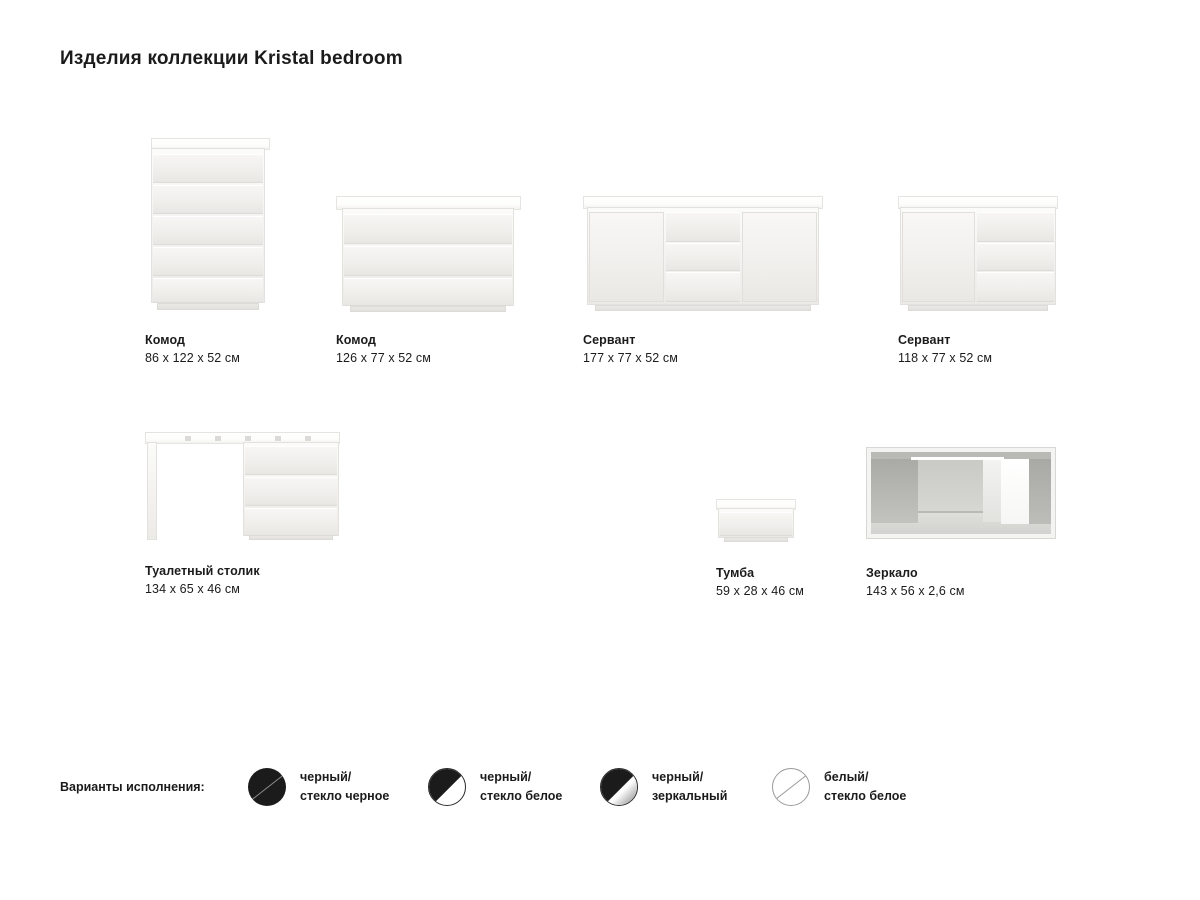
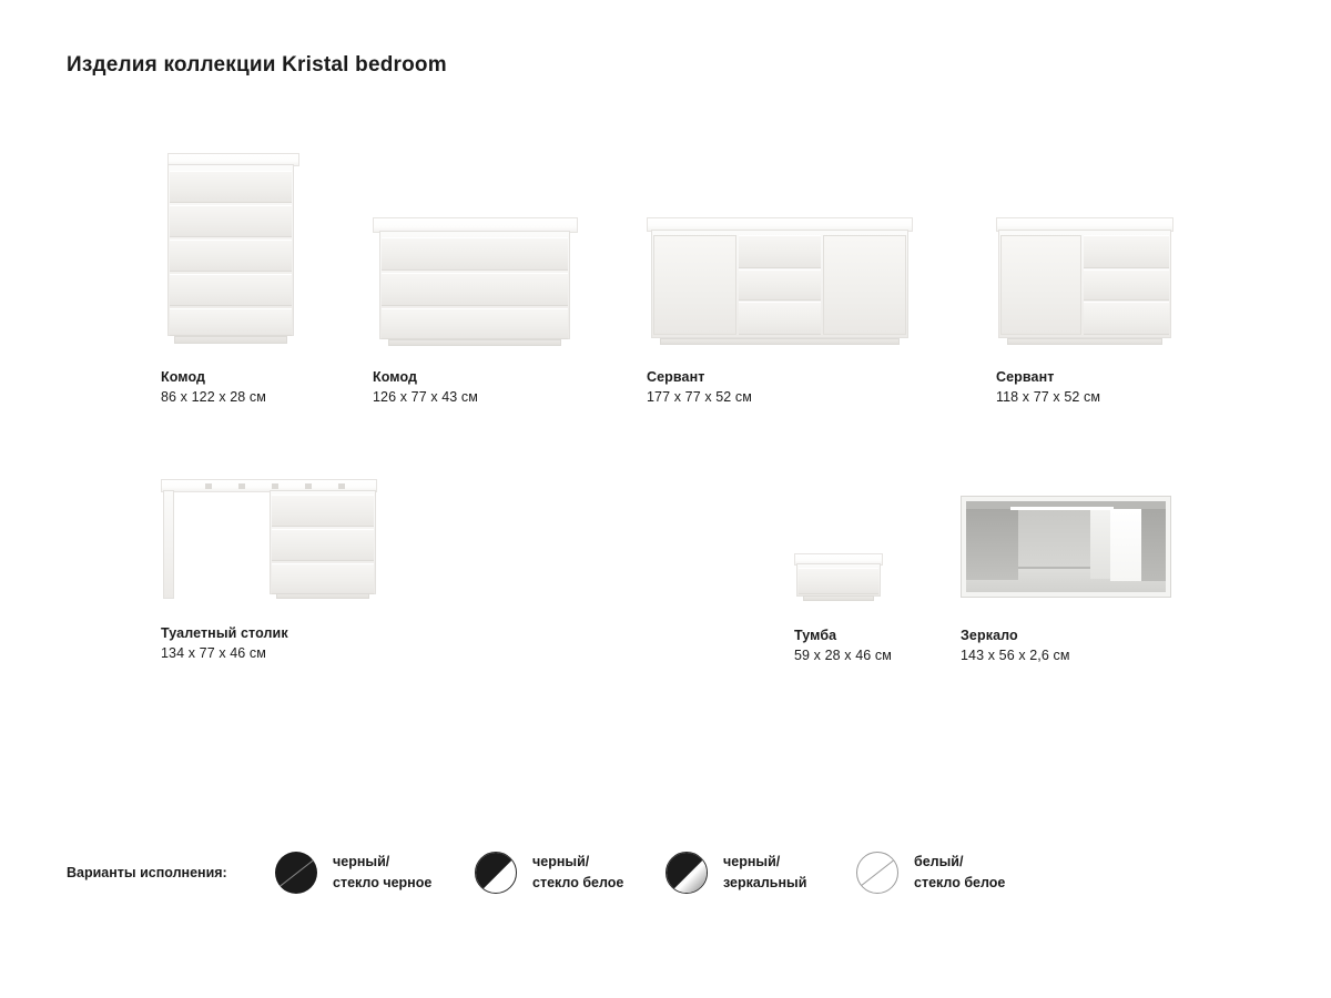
  Изделия коллекции Kristal bedroom
  Комод
- 86 x 122 x 52 см
+ 86 x 122 x 28 см
  Комод
- 126 x 77 x 52 см
+ 126 x 77 x 43 см
  Сервант
  177 x 77 x 52 см
  Сервант
  118 x 77 x 52 см
  Туалетный столик
- 134 x 65 x 46 см
+ 134 x 77 x 46 см
  Тумба
  59 x 28 x 46 см
  Зеркало
  143 x 56 x 2,6 см
  Варианты исполнения:
  черный/
  стекло черное
  черный/
  стекло белое
  черный/
  зеркальный
  белый/
  стекло белое
